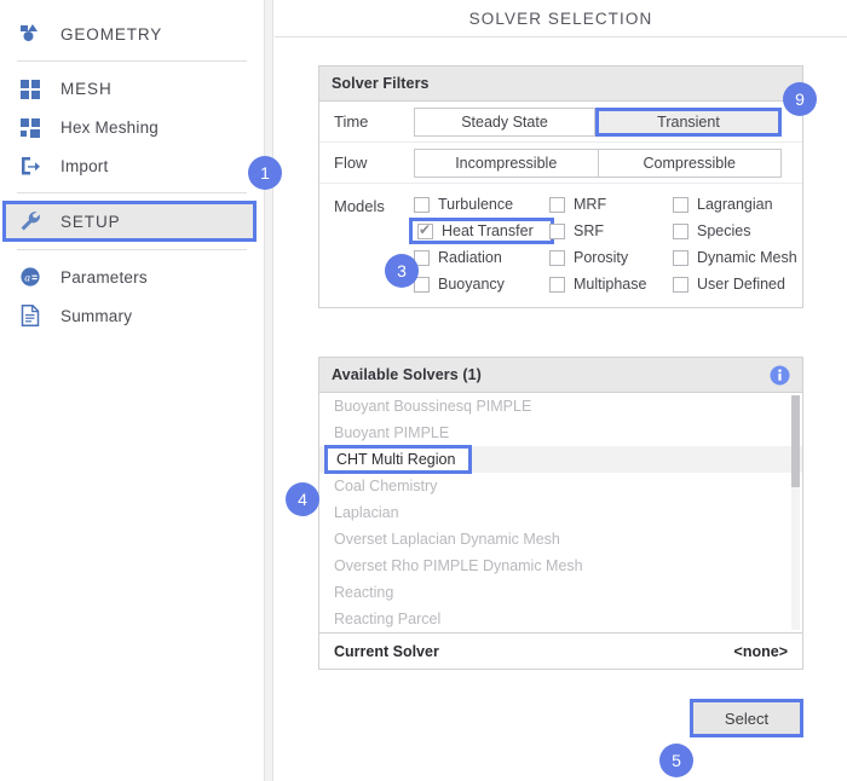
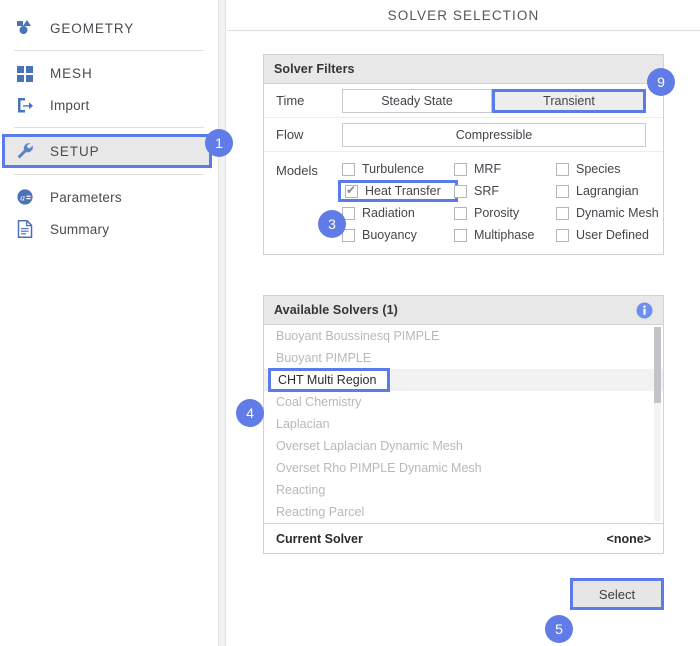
  GEOMETRY
  MESH
- Hex Meshing
  Import
  SETUP
  a
  Parameters
  Summary
  SOLVER SELECTION
  Solver Filters
  Time
  Steady State
  Transient
  Flow
- Incompressible
  Compressible
  Models
  Turbulence
  MRF
- Lagrangian
+ Species
  Heat Transfer
  SRF
- Species
+ Lagrangian
  Radiation
  Porosity
  Dynamic Mesh
  Buoyancy
  Multiphase
  User Defined
  Available Solvers (1)
  Buoyant Boussinesq PIMPLE
  Buoyant PIMPLE
  CHT Multi Region
  Coal Chemistry
  Laplacian
  Overset Laplacian Dynamic Mesh
  Overset Rho PIMPLE Dynamic Mesh
  Reacting
  Reacting Parcel
  Current Solver
  <none>
  Select
  1
  9
  3
  4
  5
